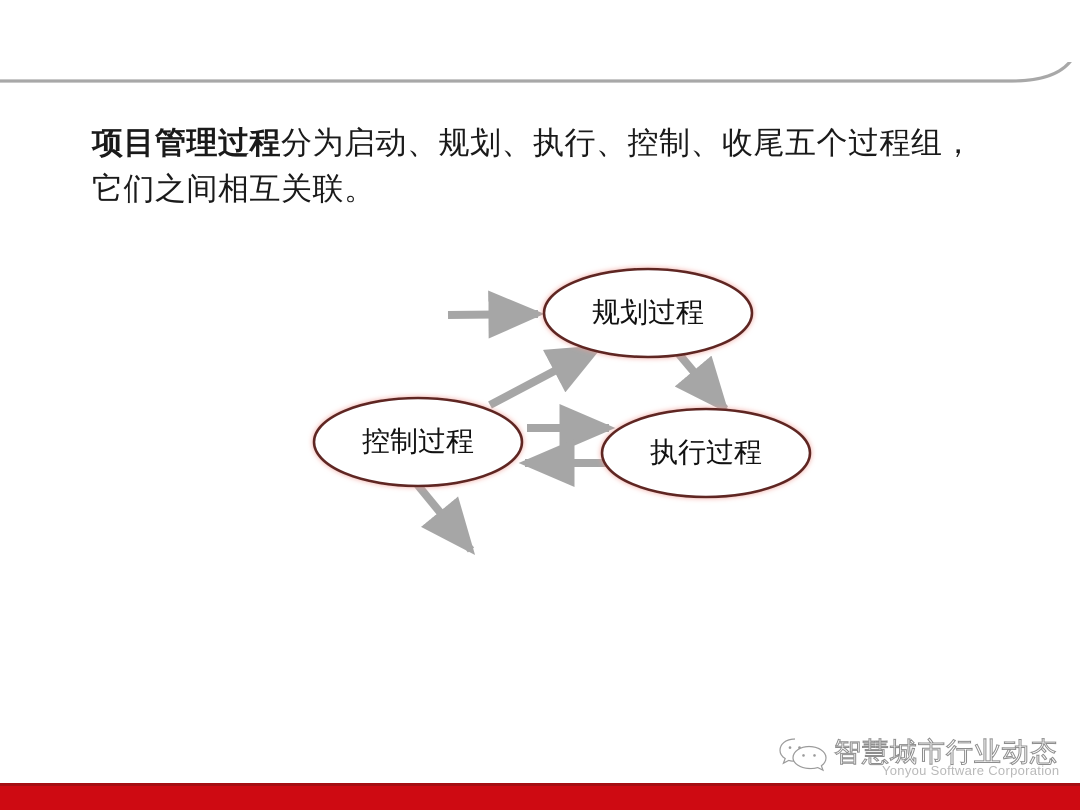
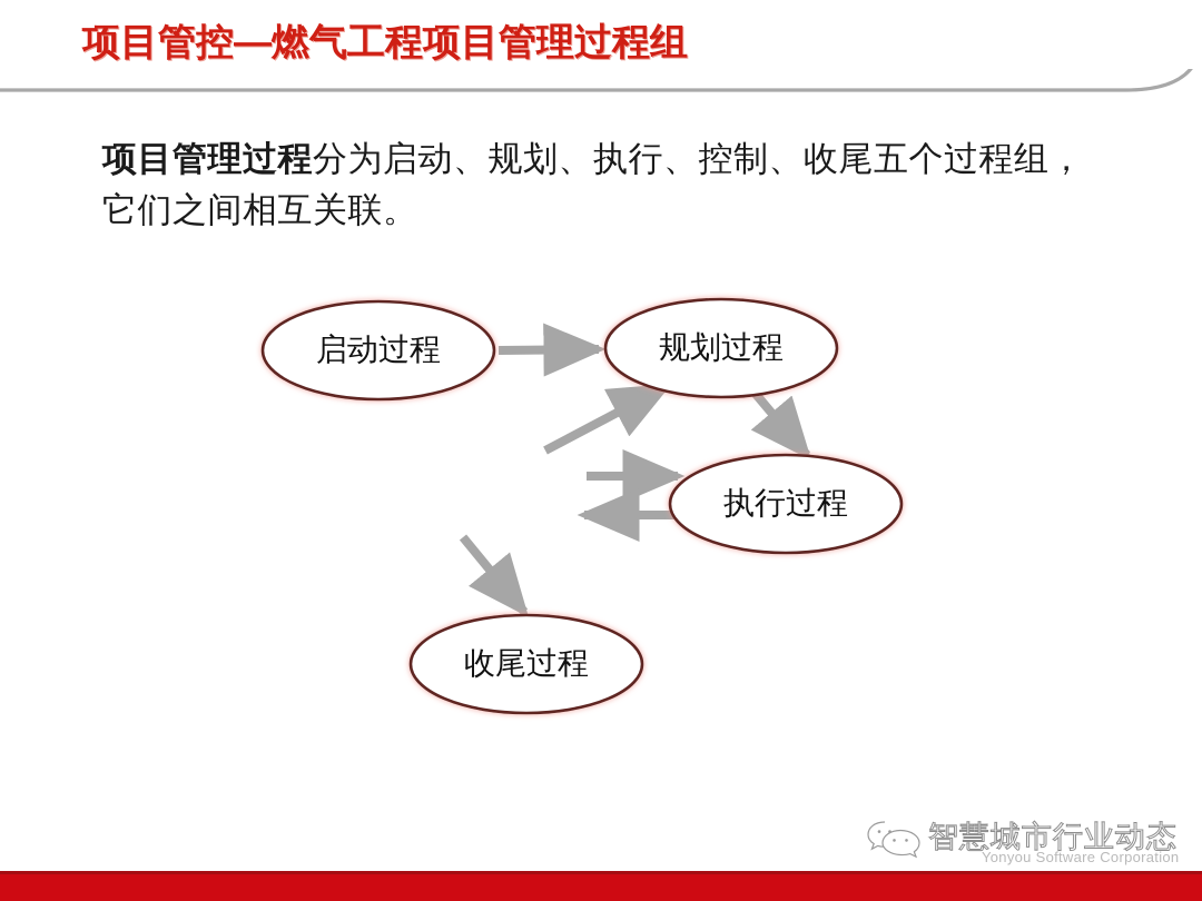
+ 项目管控—燃气工程项目管理过程组
  项目管理过程分为启动、规划、执行、控制、收尾五个过程组，它们之间相互关联。
+ 启动过程
  规划过程
- 控制过程
  执行过程
+ 收尾过程
  智慧城市行业动态
  Yonyou Software Corporation
